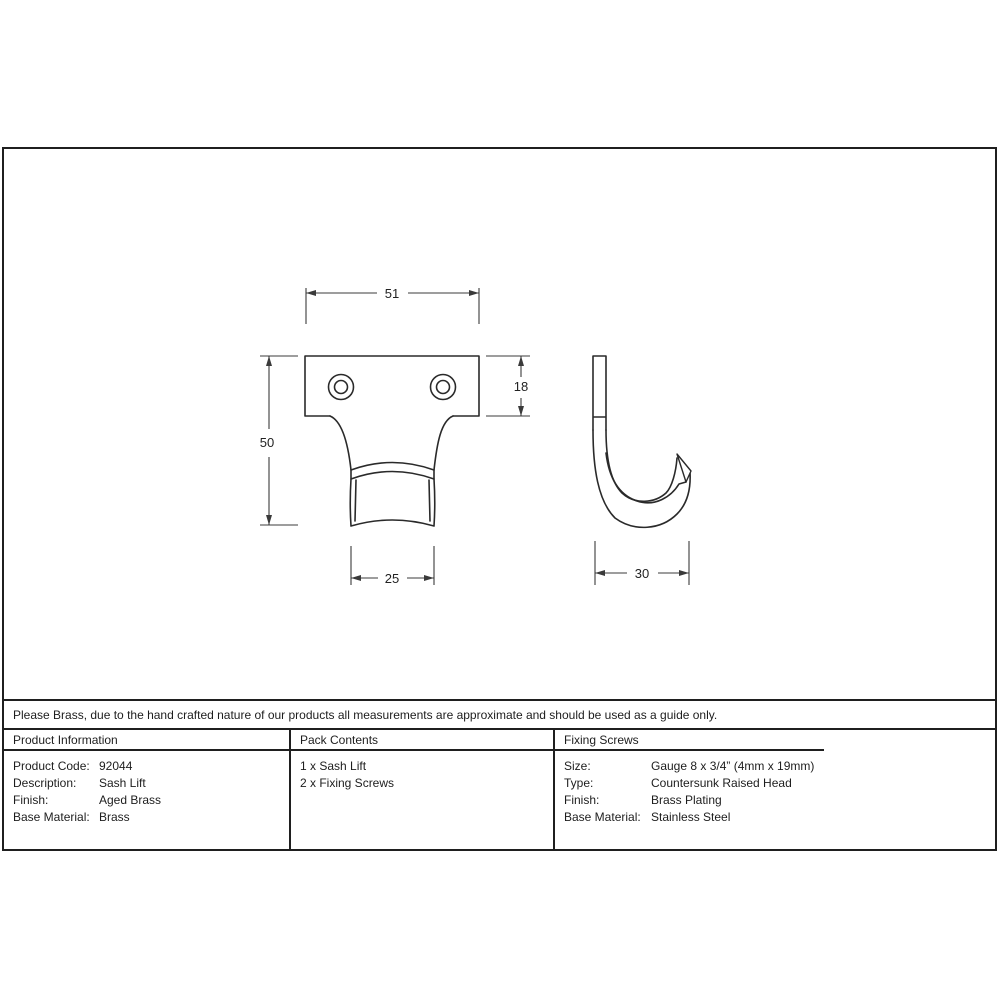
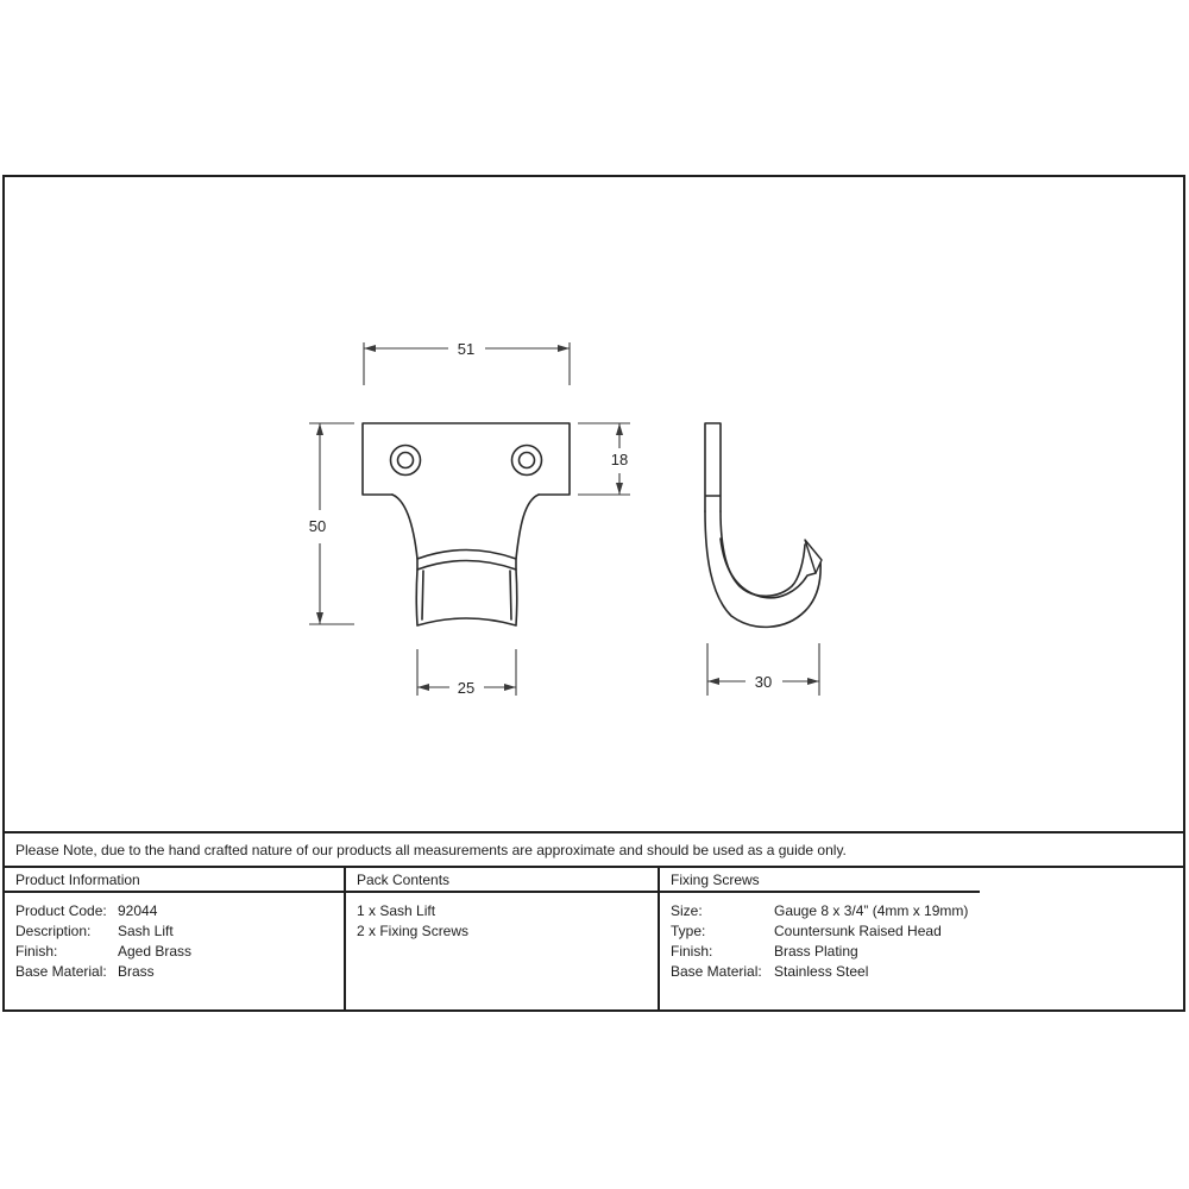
  51
  50
  18
  25
  30
- Please Brass, due to the hand crafted nature of our products all measurements are approximate and should be used as a guide only.
+ Please Note, due to the hand crafted nature of our products all measurements are approximate and should be used as a guide only.
  Product Information
  Product Code:
  92044
  Description:
  Sash Lift
  Finish:
  Aged Brass
  Base Material:
  Brass
  Pack Contents
  1 x Sash Lift
  2 x Fixing Screws
  Fixing Screws
  Size:
  Gauge 8 x 3/4” (4mm x 19mm)
  Type:
  Countersunk Raised Head
  Finish:
  Brass Plating
  Base Material:
  Stainless Steel
